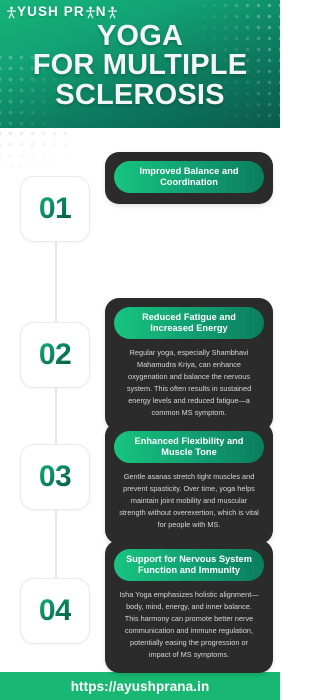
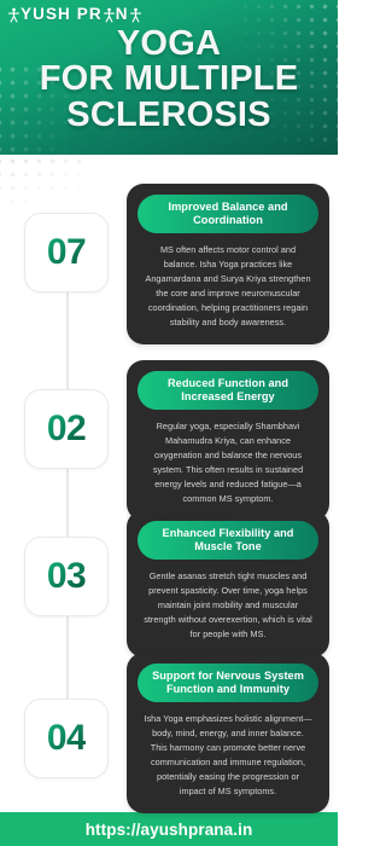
  YUSH PR
  N
  YOGA
  FOR MULTIPLE
  SCLEROSIS
- 01
+ 07
  Improved Balance and Coordination
+ MS often affects motor control and balance. Isha Yoga practices like Angamardana and Surya Kriya strengthen the core and improve neuromuscular coordination, helping practitioners regain stability and body awareness.
  02
- Reduced Fatigue and Increased Energy
+ Reduced Function and Increased Energy
  Regular yoga, especially Shambhavi Mahamudra Kriya, can enhance oxygenation and balance the nervous system. This often results in sustained energy levels and reduced fatigue—a common MS symptom.
  03
  Enhanced Flexibility and Muscle Tone
  Gentle asanas stretch tight muscles and prevent spasticity. Over time, yoga helps maintain joint mobility and muscular strength without overexertion, which is vital for people with MS.
  04
  Support for Nervous System Function and Immunity
  Isha Yoga emphasizes holistic alignment—body, mind, energy, and inner balance. This harmony can promote better nerve communication and immune regulation, potentially easing the progression or impact of MS symptoms.
  https://ayushprana.in
